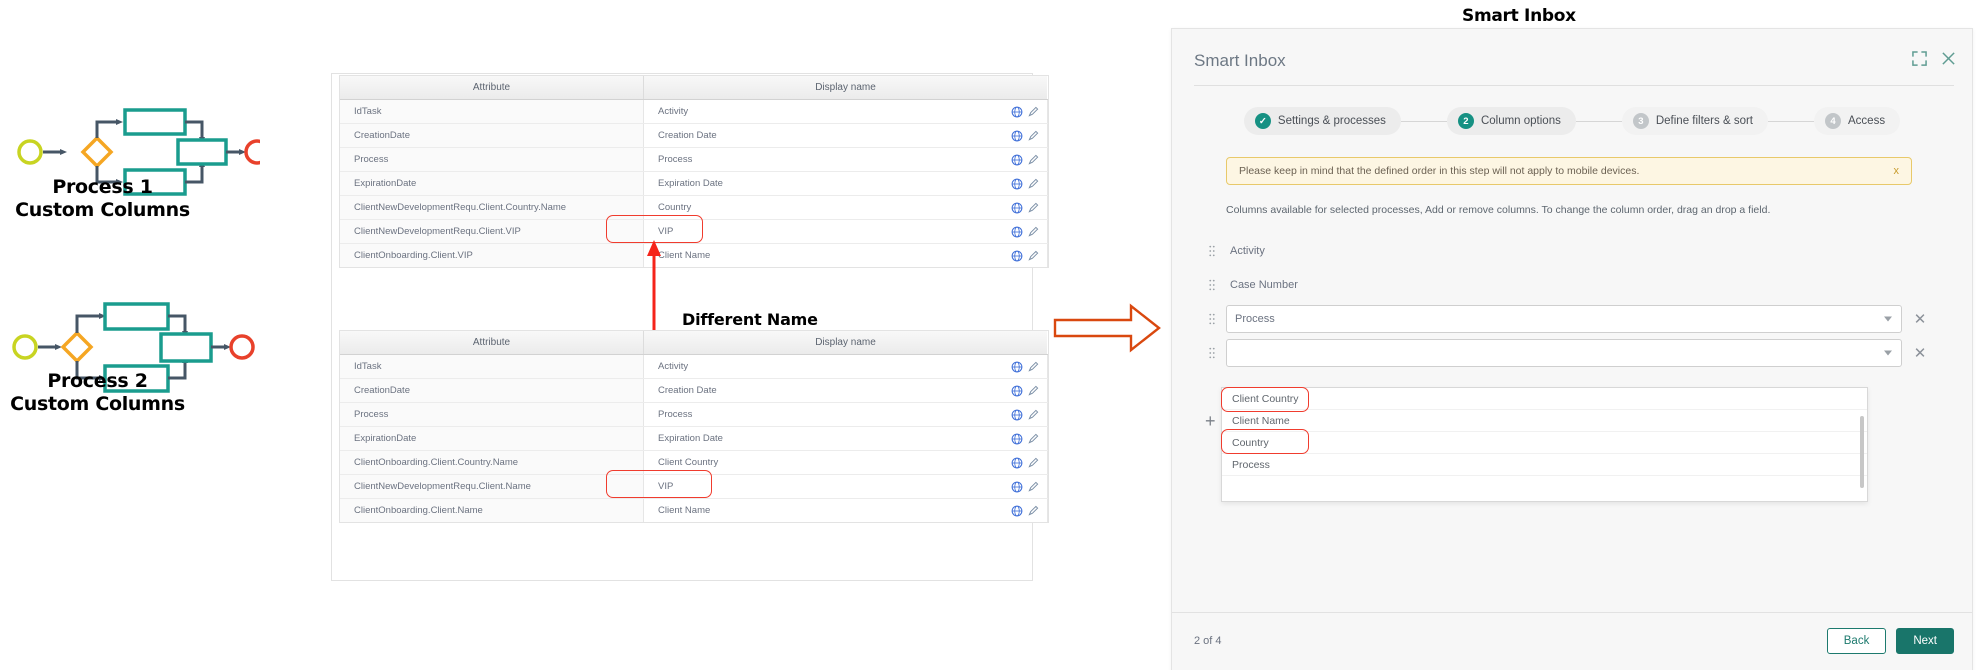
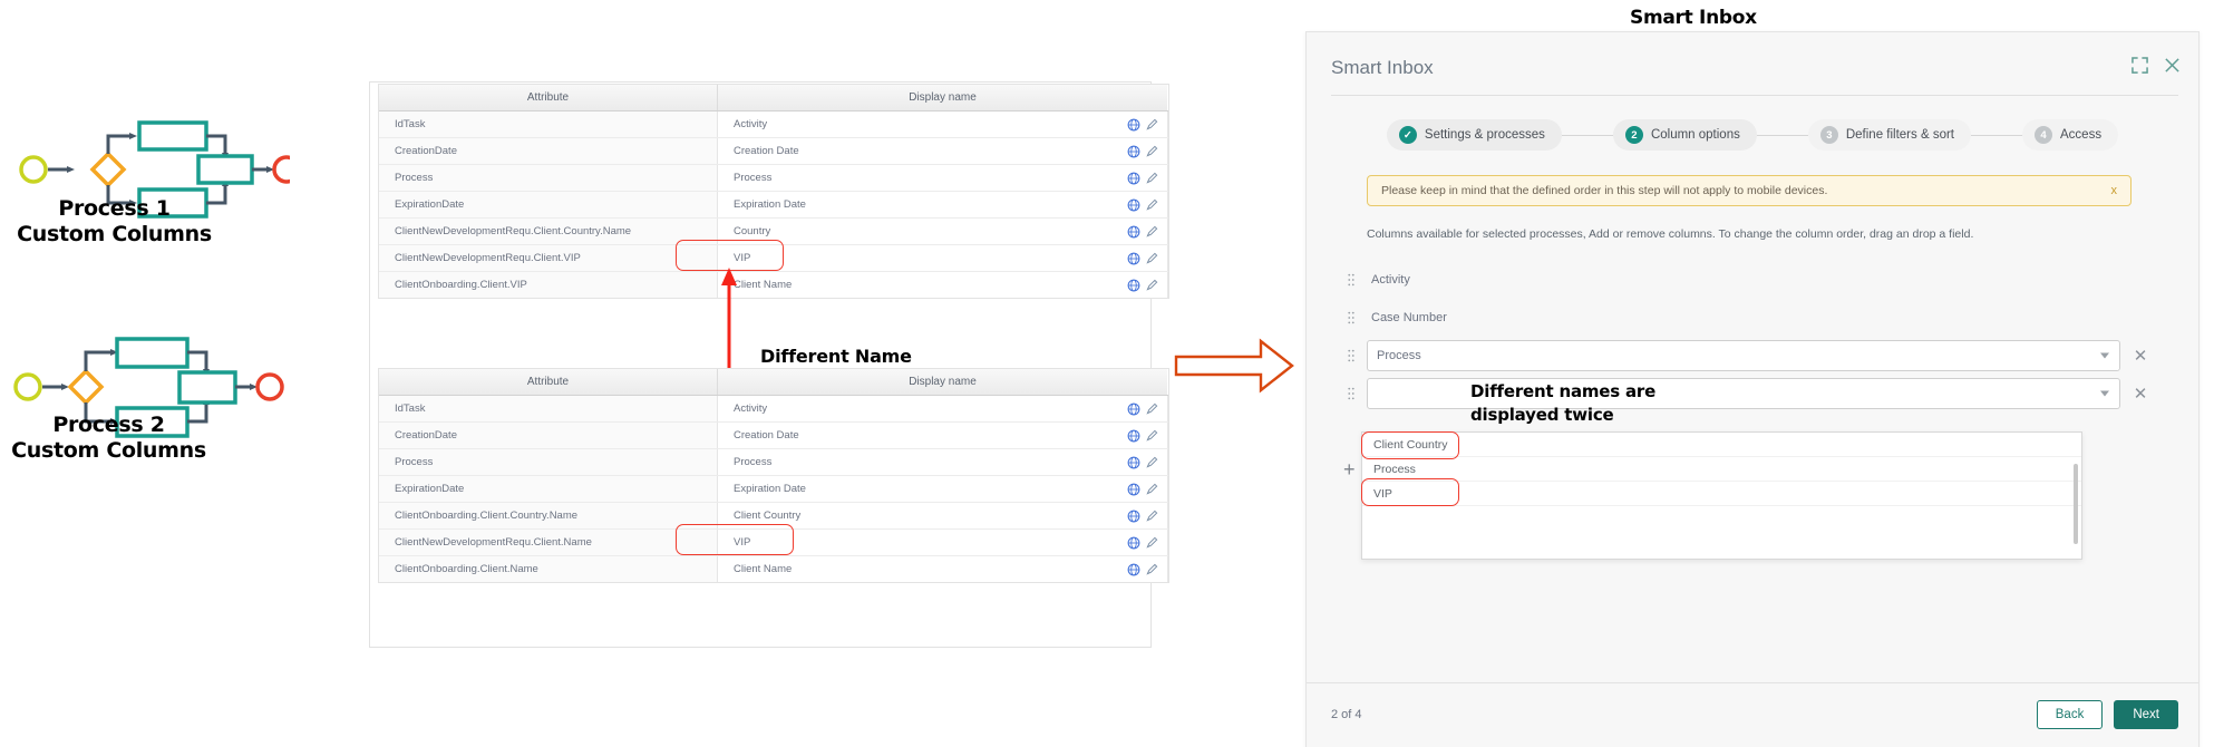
  Smart Inbox
  Process 1
  Custom Columns
  Process 2
  Custom Columns
  Attribute	Display name
  IdTask	Activity
  CreationDate	Creation Date
  Process	Process
  ExpirationDate	Expiration Date
  ClientNewDevelopmentRequ.Client.Country.Name	Country
  ClientNewDevelopmentRequ.Client.VIP	VIP
  ClientOnboarding.Client.VIP	Client Name
  Different Name
  Attribute	Display name
  IdTask	Activity
  CreationDate	Creation Date
  Process	Process
  ExpirationDate	Expiration Date
  ClientOnboarding.Client.Country.Name	Client Country
  ClientNewDevelopmentRequ.Client.Name	VIP
  ClientOnboarding.Client.Name	Client Name
  Smart Inbox
  ✓
  Settings & processes
  2
  Column options
  3
  Define filters & sort
  4
  Access
  Please keep in mind that the defined order in this step will not apply to mobile devices.
  x
  Columns available for selected processes, Add or remove columns. To change the column order, drag an drop a field.
  Activity
  Case Number
  Process
  ✕
  ✕
  +
  Client Country
- Client Name
- Country
  Process
+ VIP
+ Different names are
+ displayed twice
  2 of 4
  Back
  Next
